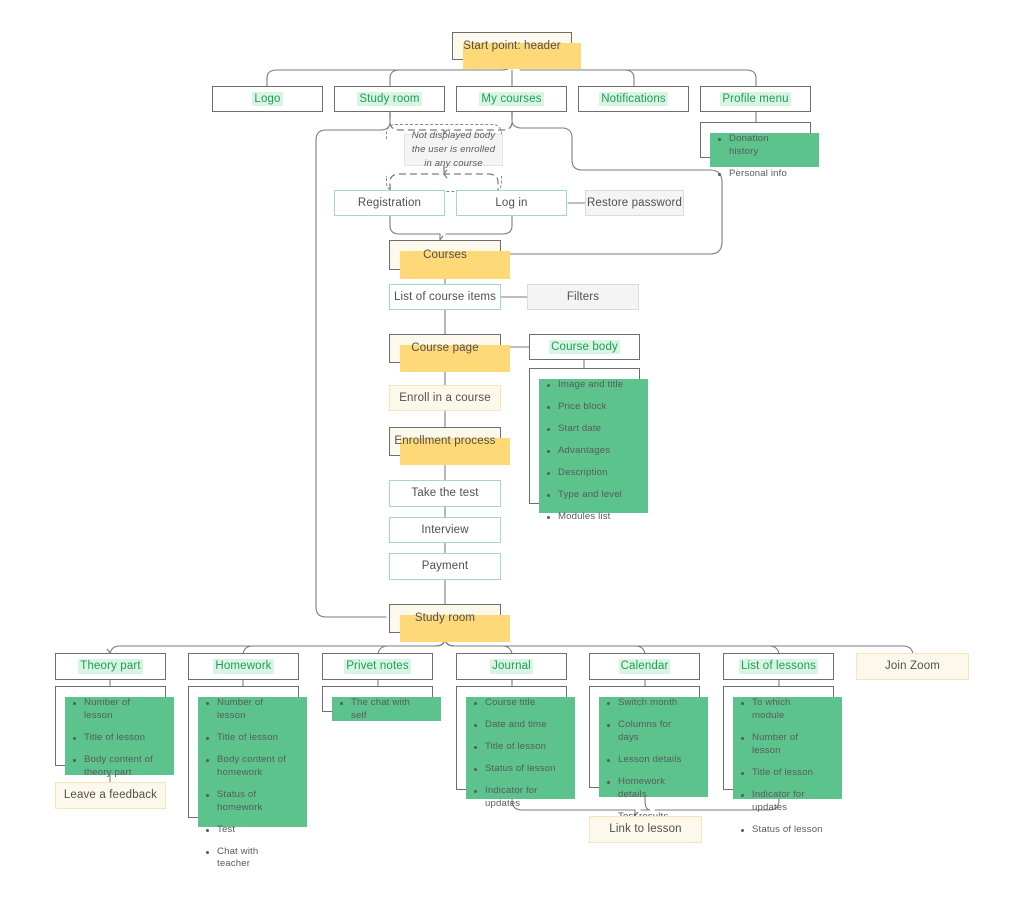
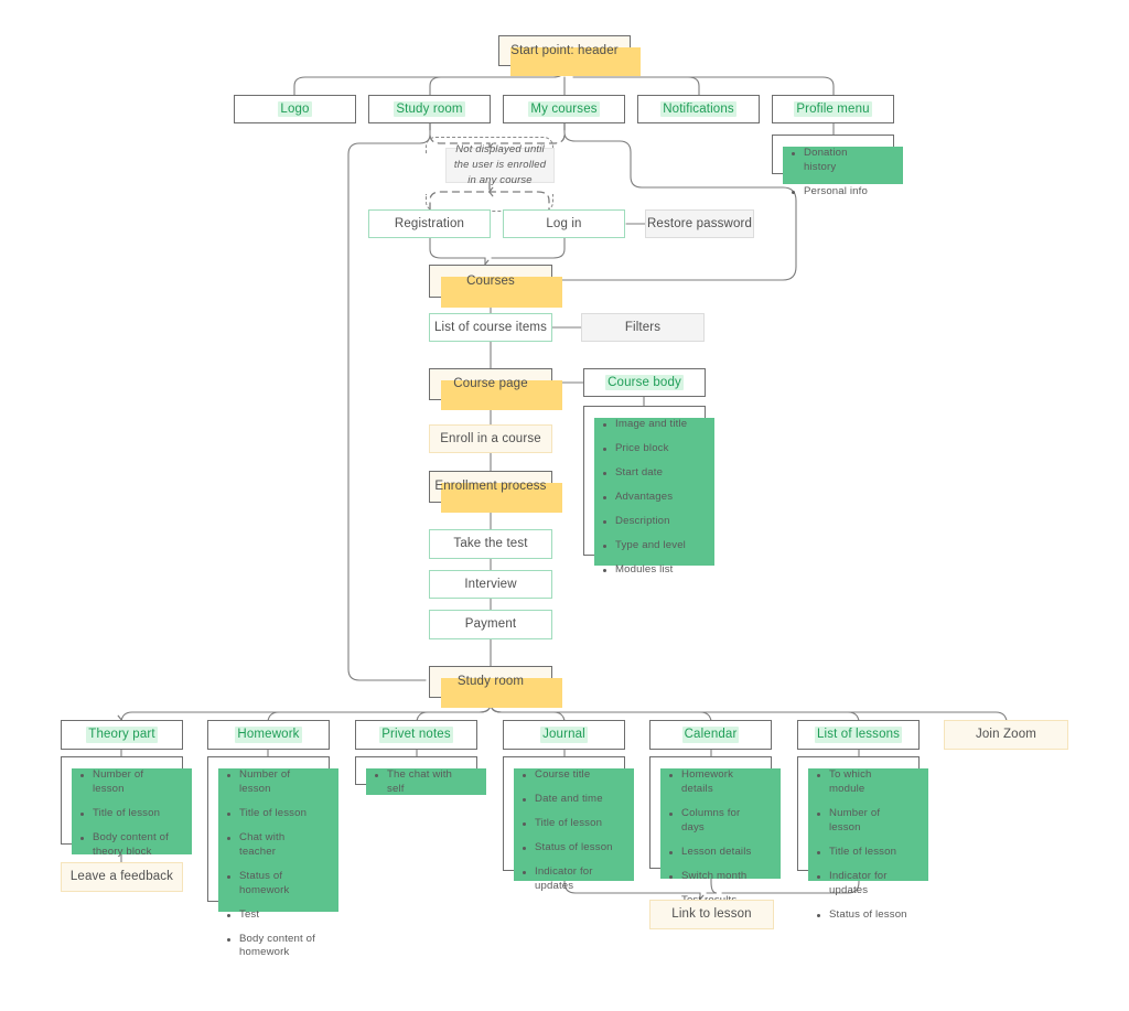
  Start point: header
  Logo
  Study room
  My courses
  Notifications
  Profile menu
  Donation history
  Personal info
- Not displayed body the user is enrolled in any course
+ Not displayed until the user is enrolled in any course
  Registration
  Log in
  Restore password
  Courses
  List of course items
  Filters
  Course page
  Course body
  Image and title
  Price block
  Start date
  Advantages
  Description
  Type and level
  Modules list
  Enroll in a course
  Enrollment process
  Take the test
  Interview
  Payment
  Study room
  Theory part
  Homework
  Privet notes
  Journal
  Calendar
  List of lessons
  Join Zoom
  Number of lesson
  Title of lesson
- Body content of theory part
+ Body content of theory block
  Number of lesson
  Title of lesson
- Body content of homework
+ Chat with teacher
  Status of homework
  Test
- Chat with teacher
+ Body content of homework
  The chat with self
  Course title
  Date and time
  Title of lesson
  Status of lesson
  Indicator for updates
- Switch month
+ Homework details
  Columns for days
  Lesson details
- Homework details
+ Switch month
  To which module
  Number of lesson
  Title of lesson
  Indicator for updates
  Status of lesson
  Leave a feedback
  Link to lesson
